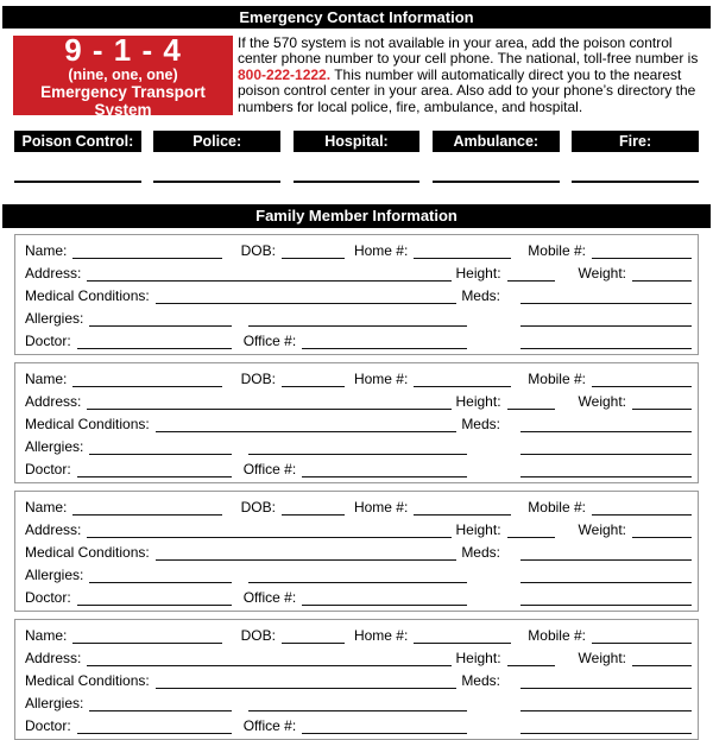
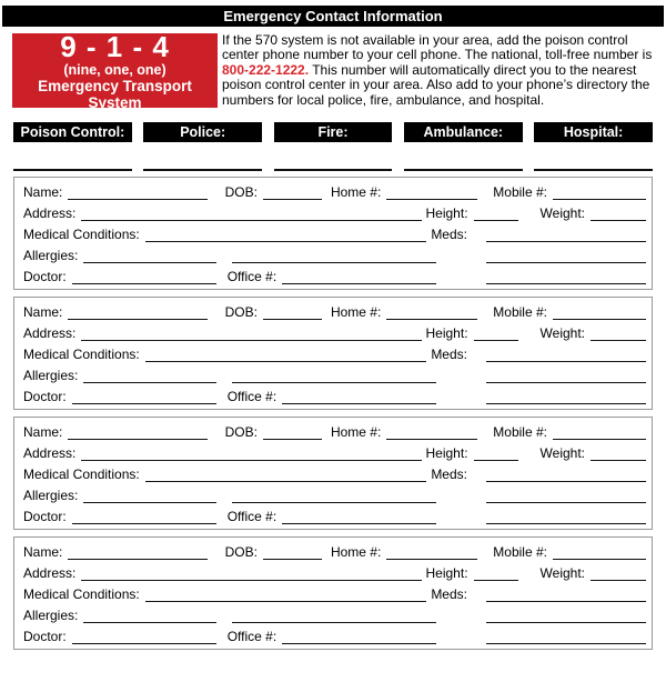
  Emergency Contact Information
  9 - 1 - 4
  (nine, one, one)
  Emergency Transport System
  If the 570 system is not available in your area, add the poison control center phone number to your cell phone. The national, toll-free number is 800-222-1222. This number will automatically direct you to the nearest poison control center in your area. Also add to your phone’s directory the numbers for local police, fire, ambulance, and hospital.
  Poison Control:
  Police:
- Hospital:
+ Fire:
  Ambulance:
- Fire:
+ Hospital:
- Family Member Information
  Name:
  DOB:
  Home #:
  Mobile #:
  Address:
  Height:
  Weight:
  Medical Conditions:
  Meds:
  Allergies:
  Doctor:
  Office #:
  Name:
  DOB:
  Home #:
  Mobile #:
  Address:
  Height:
  Weight:
  Medical Conditions:
  Meds:
  Allergies:
  Doctor:
  Office #:
  Name:
  DOB:
  Home #:
  Mobile #:
  Address:
  Height:
  Weight:
  Medical Conditions:
  Meds:
  Allergies:
  Doctor:
  Office #:
  Name:
  DOB:
  Home #:
  Mobile #:
  Address:
  Height:
  Weight:
  Medical Conditions:
  Meds:
  Allergies:
  Doctor:
  Office #:
